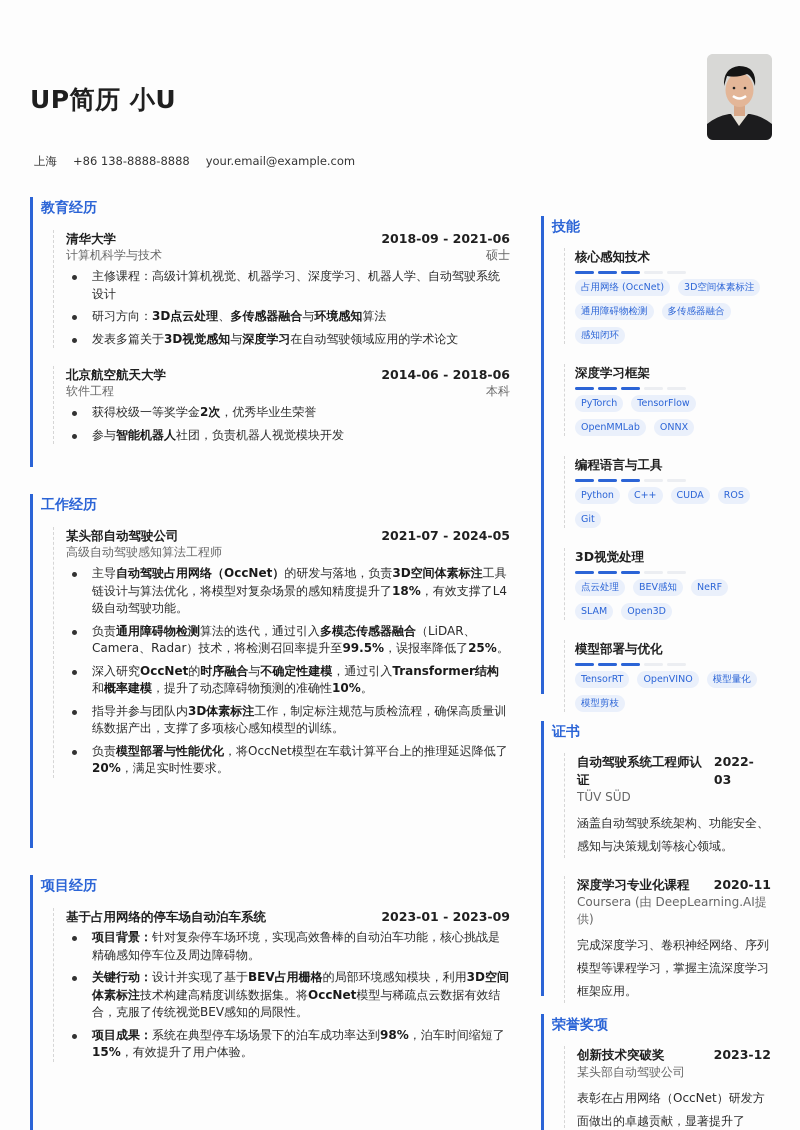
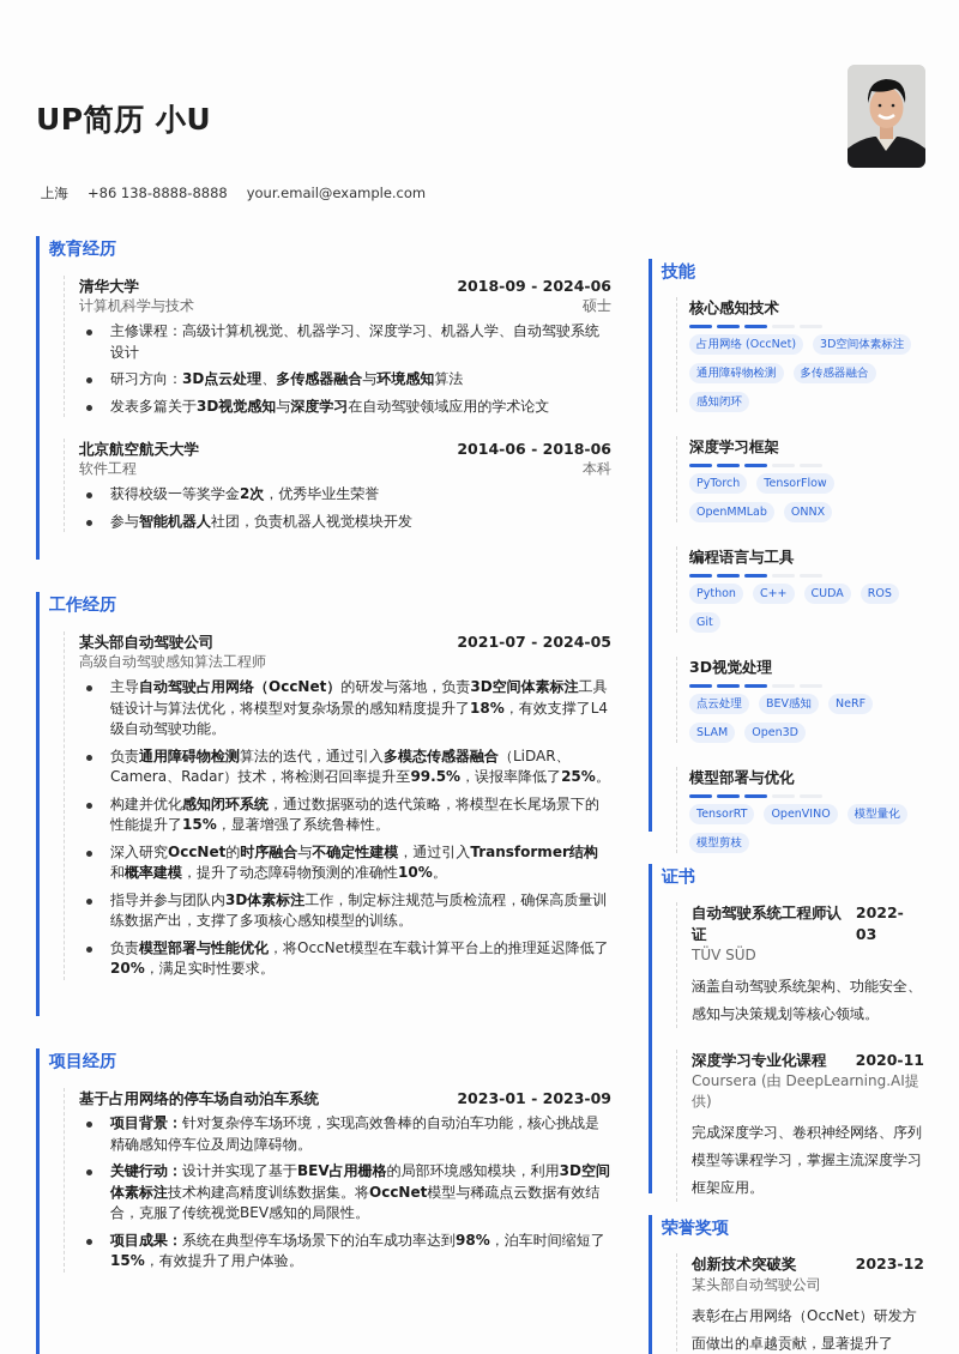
  UP简历 小U
  上海
  +86 138-8888-8888
  your.email@example.com
  教育经历
  清华大学
- 2018-09 - 2021-06
+ 2018-09 - 2024-06
  计算机科学与技术
  硕士
  主修课程：高级计算机视觉、机器学习、深度学习、机器人学、自动驾驶系统设计
  研习方向：3D点云处理、多传感器融合与环境感知算法
  发表多篇关于3D视觉感知与深度学习在自动驾驶领域应用的学术论文
  北京航空航天大学
  2014-06 - 2018-06
  软件工程
  本科
  获得校级一等奖学金2次，优秀毕业生荣誉
  参与智能机器人社团，负责机器人视觉模块开发
  工作经历
  某头部自动驾驶公司
  2021-07 - 2024-05
  高级自动驾驶感知算法工程师
  主导自动驾驶占用网络（OccNet）的研发与落地，负责3D空间体素标注工具链设计与算法优化，将模型对复杂场景的感知精度提升了18%，有效支撑了L4级自动驾驶功能。
  负责通用障碍物检测算法的迭代，通过引入多模态传感器融合（LiDAR、Camera、Radar）技术，将检测召回率提升至99.5%，误报率降低了25%。
+ 构建并优化感知闭环系统，通过数据驱动的迭代策略，将模型在长尾场景下的性能提升了15%，显著增强了系统鲁棒性。
  深入研究OccNet的时序融合与不确定性建模，通过引入Transformer结构和概率建模，提升了动态障碍物预测的准确性10%。
  指导并参与团队内3D体素标注工作，制定标注规范与质检流程，确保高质量训练数据产出，支撑了多项核心感知模型的训练。
  负责模型部署与性能优化，将OccNet模型在车载计算平台上的推理延迟降低了20%，满足实时性要求。
  项目经历
  基于占用网络的停车场自动泊车系统
  2023-01 - 2023-09
  项目背景：针对复杂停车场环境，实现高效鲁棒的自动泊车功能，核心挑战是精确感知停车位及周边障碍物。
  关键行动：设计并实现了基于BEV占用栅格的局部环境感知模块，利用3D空间体素标注技术构建高精度训练数据集。将OccNet模型与稀疏点云数据有效结合，克服了传统视觉BEV感知的局限性。
  项目成果：系统在典型停车场场景下的泊车成功率达到98%，泊车时间缩短了15%，有效提升了用户体验。
  技能
  核心感知技术
  占用网络 (OccNet)
  3D空间体素标注
  通用障碍物检测
  多传感器融合
  感知闭环
  深度学习框架
  PyTorch
  TensorFlow
  OpenMMLab
  ONNX
  编程语言与工具
  Python
  C++
  CUDA
  ROS
  Git
  3D视觉处理
  点云处理
  BEV感知
  NeRF
  SLAM
  Open3D
  模型部署与优化
  TensorRT
  OpenVINO
  模型量化
  模型剪枝
  证书
  自动驾驶系统工程师认证
  2022-03
  TÜV SÜD
  涵盖自动驾驶系统架构、功能安全、感知与决策规划等核心领域。
  深度学习专业化课程
  2020-11
  Coursera (由 DeepLearning.AI提供)
  完成深度学习、卷积神经网络、序列模型等课程学习，掌握主流深度学习框架应用。
  荣誉奖项
  创新技术突破奖
  2023-12
  某头部自动驾驶公司
  表彰在占用网络（OccNet）研发方面做出的卓越贡献，显著提升了
